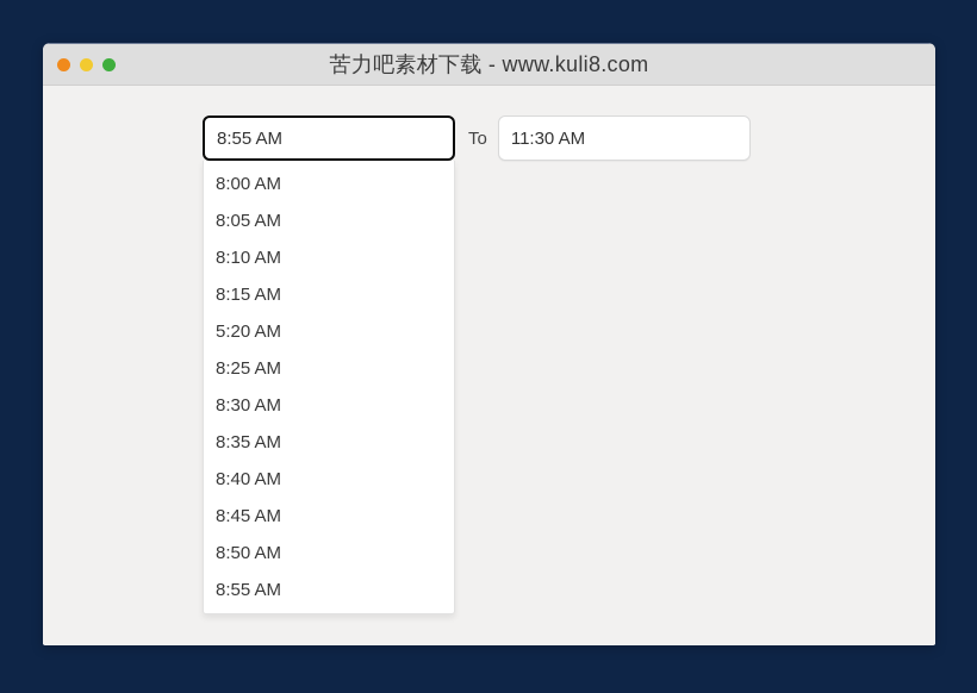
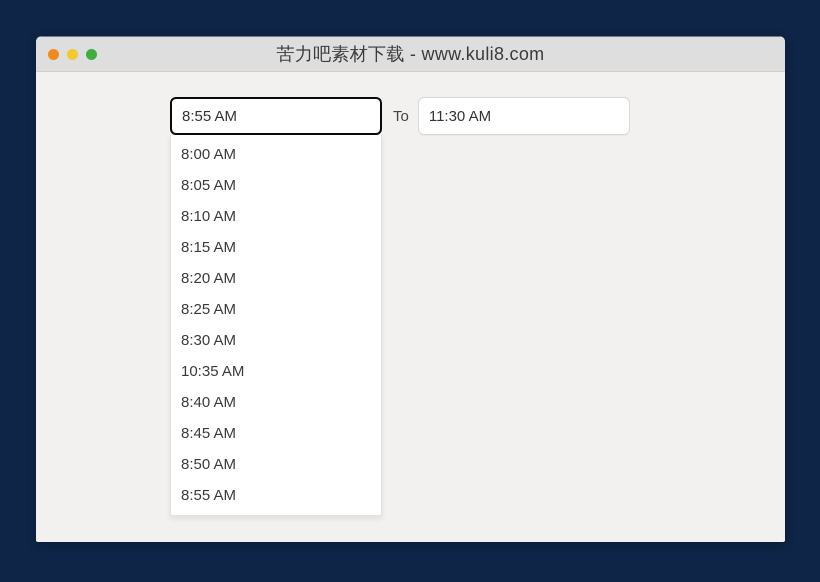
  苦力吧素材下载 - www.kuli8.com
  8:55 AM
  8:00 AM
  8:05 AM
  8:10 AM
  8:15 AM
- 5:20 AM
+ 8:20 AM
  8:25 AM
  8:30 AM
- 8:35 AM
+ 10:35 AM
  8:40 AM
  8:45 AM
  8:50 AM
  8:55 AM
  To
  11:30 AM
